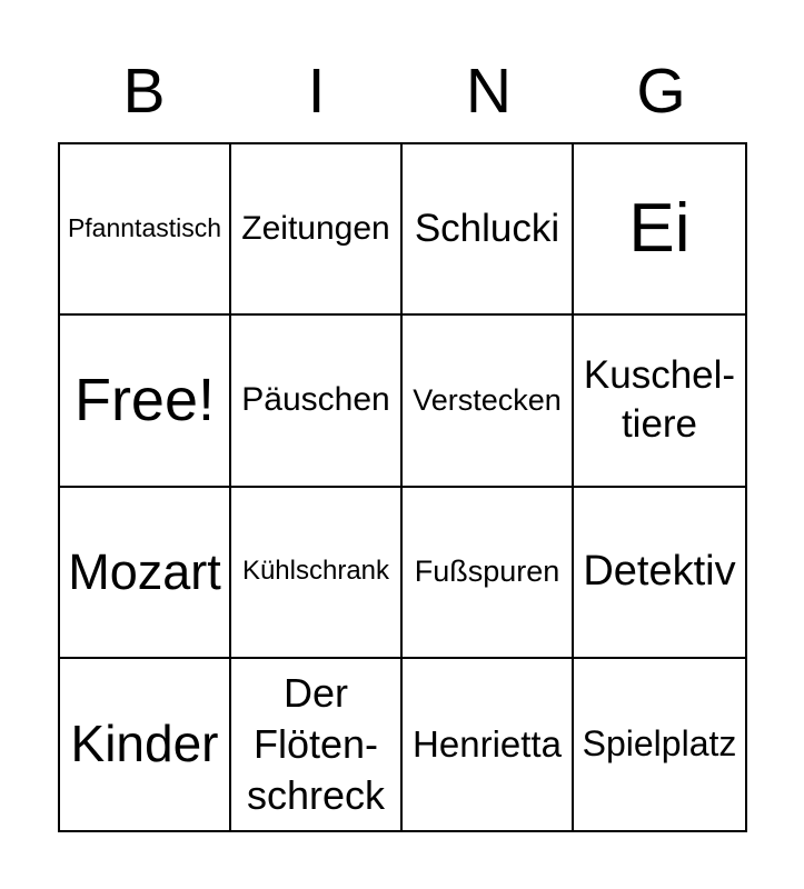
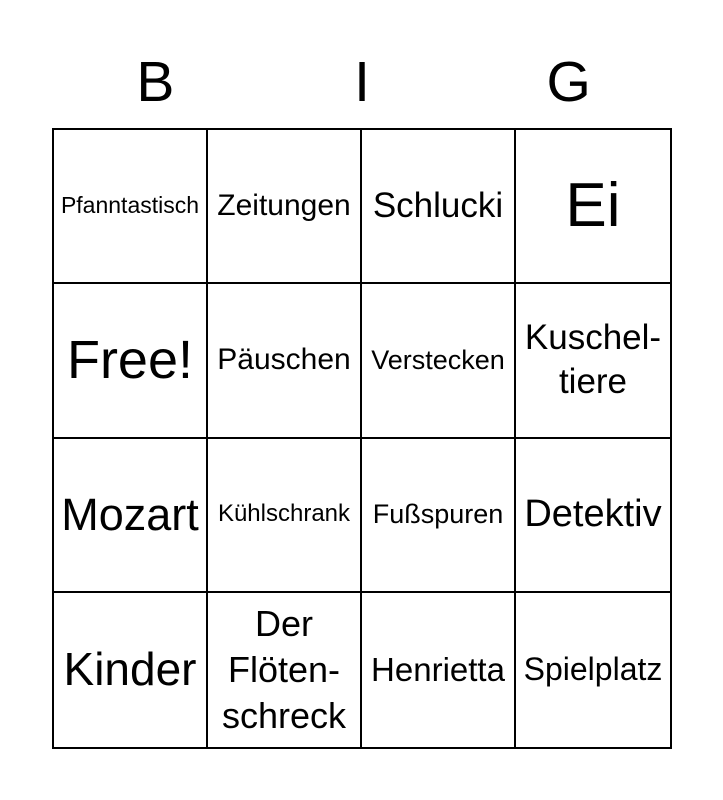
  B
  I
- N
  G
  Pfanntastisch
  Zeitungen
  Schlucki
  Ei
  Free!
  Päuschen
  Verstecken
  Kuschel-
  tiere
  Mozart
  Kühlschrank
  Fußspuren
  Detektiv
  Kinder
  Der
  Flöten-
  schreck
  Henrietta
  Spielplatz
